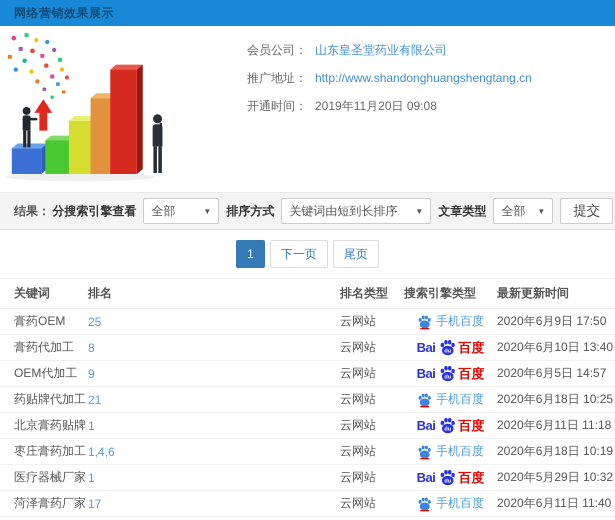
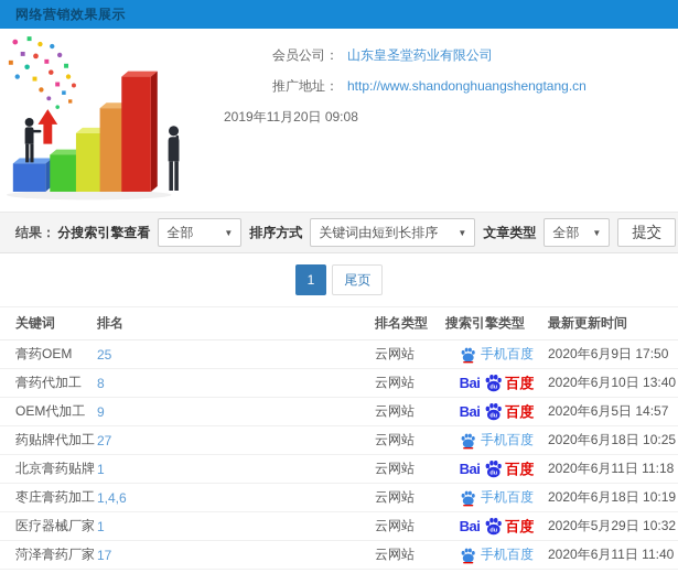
  网络营销效果展示
  会员公司：
  山东皇圣堂药业有限公司
  推广地址：
  http://www.shandonghuangshengtang.cn
- 开通时间：
  2019年11月20日 09:08
  结果：
  分搜索引擎查看
  全部
  ▼
  排序方式
  关键词由短到长排序
  ▼
  文章类型
  全部
  ▼
  提交
  1
- 下一页
  尾页
  关键词	排名	排名类型	搜索引擎类型	最新更新时间
  膏药OEM	25	云网站	手机百度	2020年6月9日 17:50
  膏药代加工	8	云网站	Bai 百度	2020年6月10日 13:40
  OEM代加工	9	云网站	Bai 百度	2020年6月5日 14:57
- 药贴牌代加工	21	云网站	手机百度	2020年6月18日 10:25
+ 药贴牌代加工	27	云网站	手机百度	2020年6月18日 10:25
  北京膏药贴牌	1	云网站	Bai 百度	2020年6月11日 11:18
  枣庄膏药加工	1,4,6	云网站	手机百度	2020年6月18日 10:19
  医疗器械厂家	1	云网站	Bai 百度	2020年5月29日 10:32
  菏泽膏药厂家	17	云网站	手机百度	2020年6月11日 11:40
